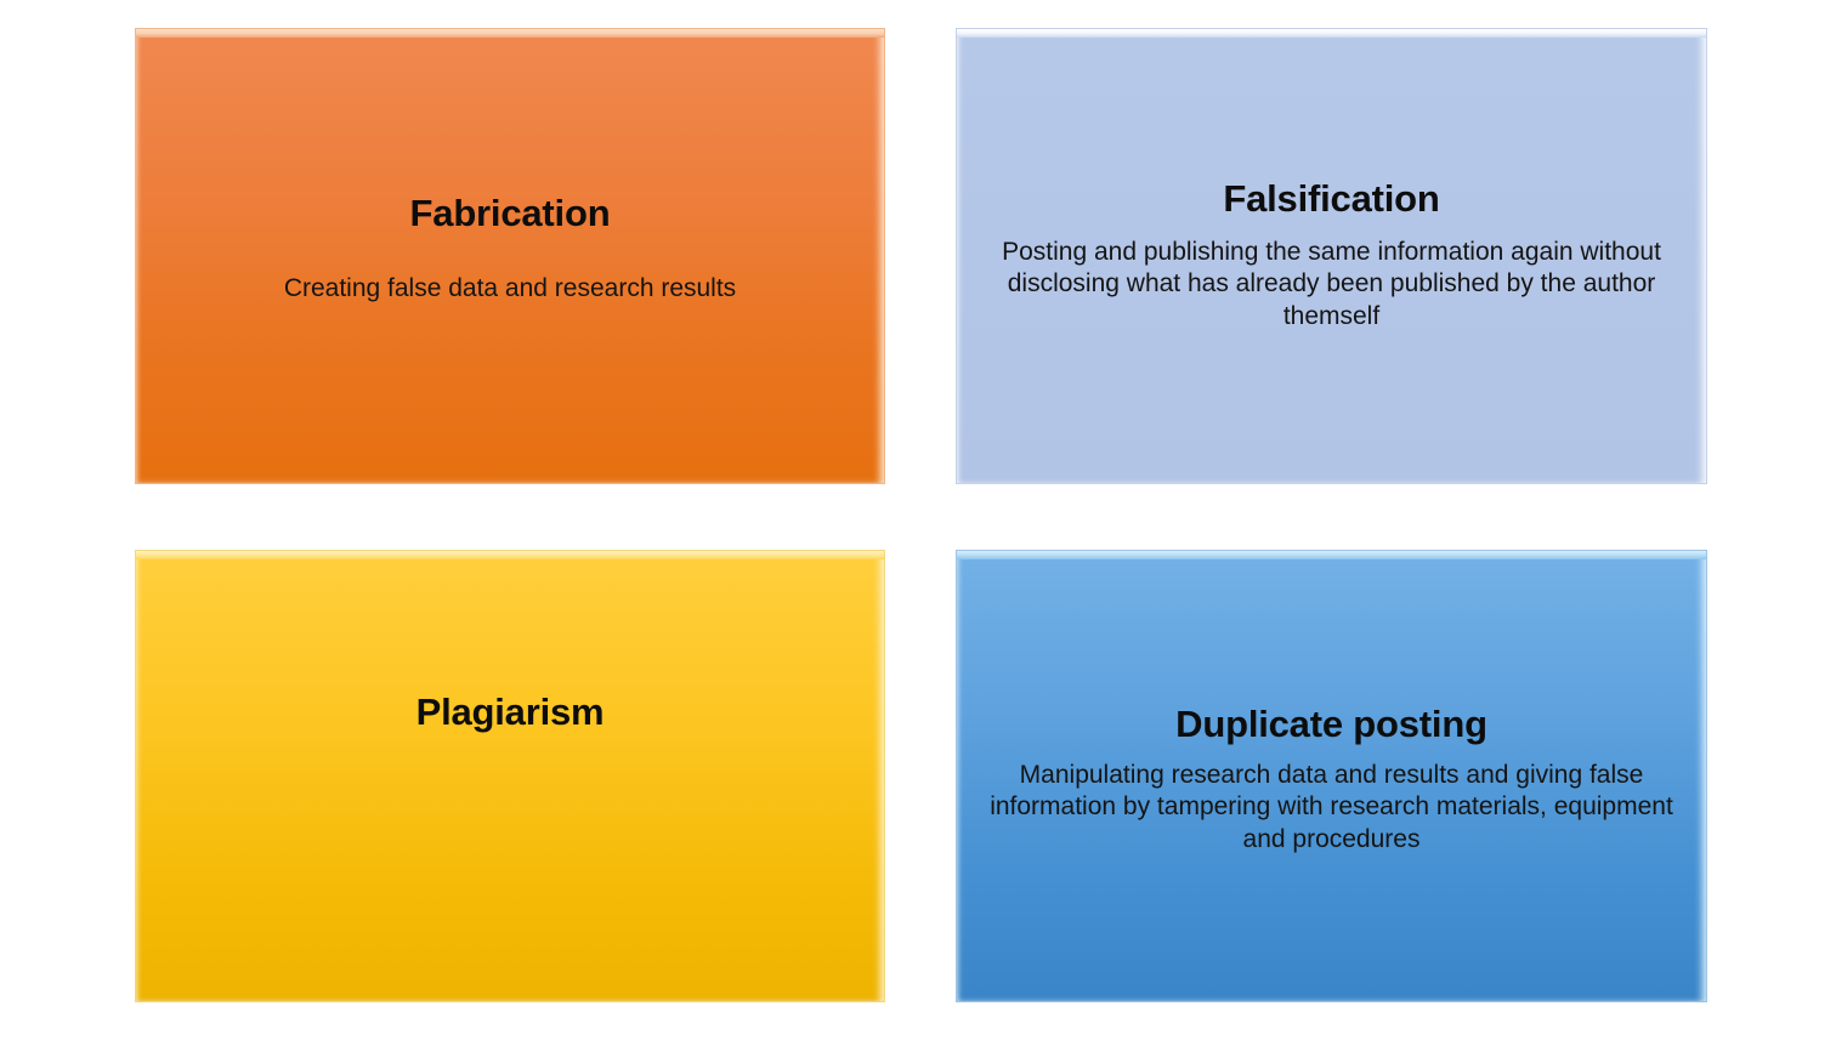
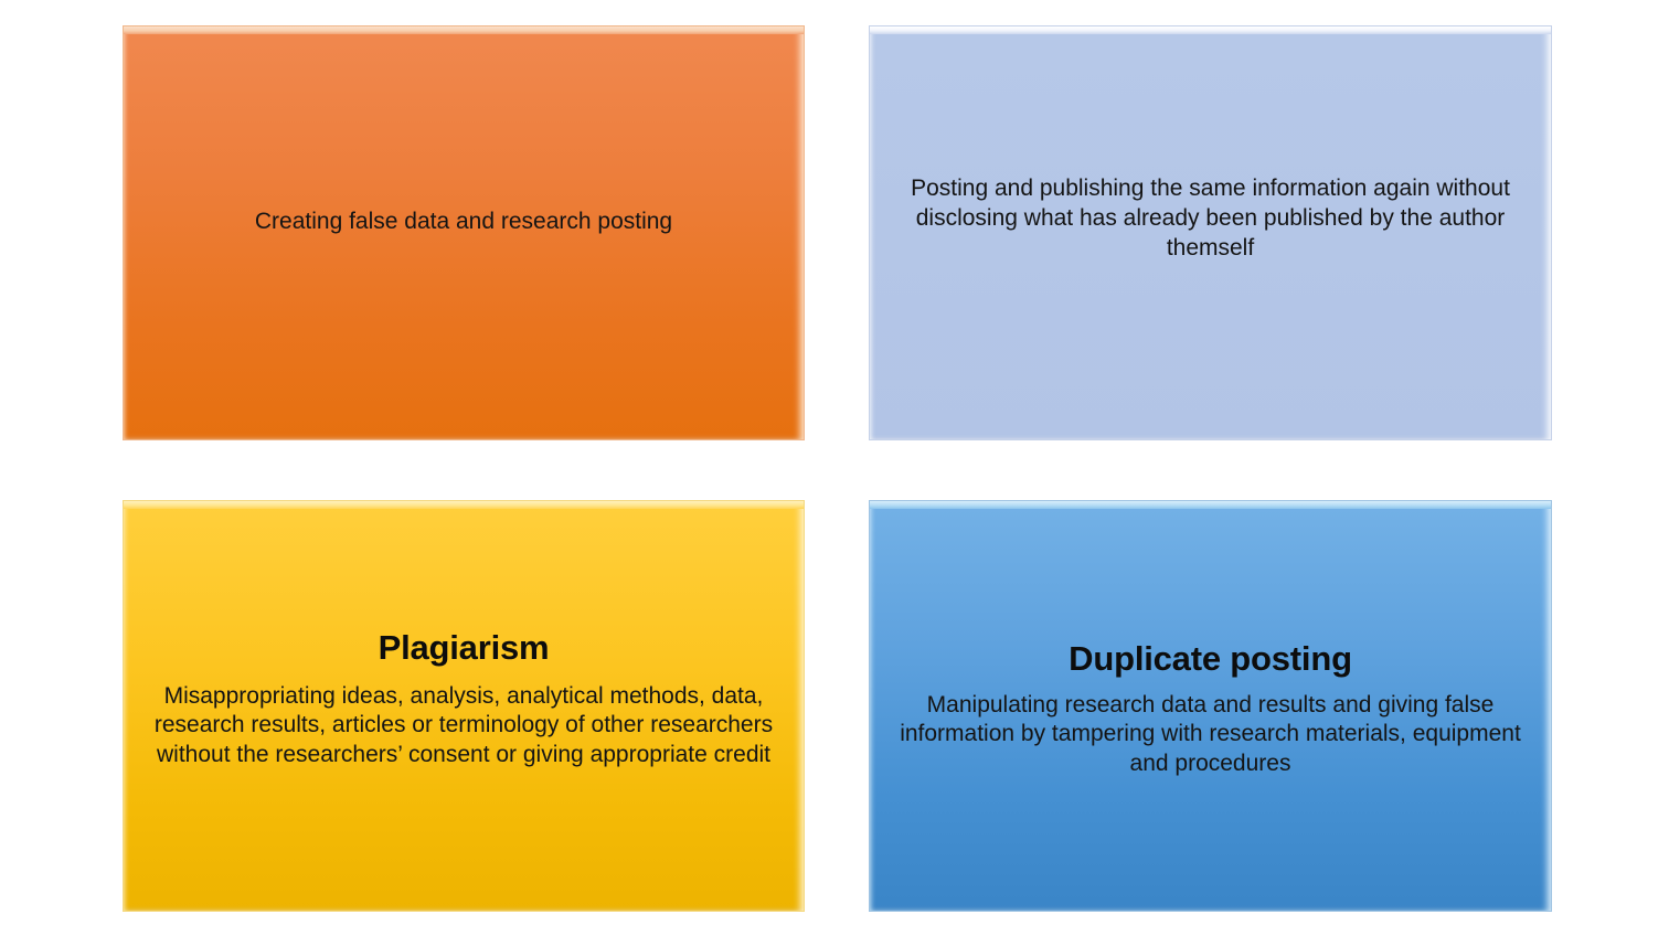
- Fabrication
- Creating false data and research results
+ Creating false data and research posting
- Falsification
  Posting and publishing the same information again without disclosing what has already been published by the author themself
  Plagiarism
+ Misappropriating ideas, analysis, analytical methods, data, research results, articles or terminology of other researchers without the researchers’ consent or giving appropriate credit
  Duplicate posting
  Manipulating research data and results and giving false information by tampering with research materials, equipment and procedures
